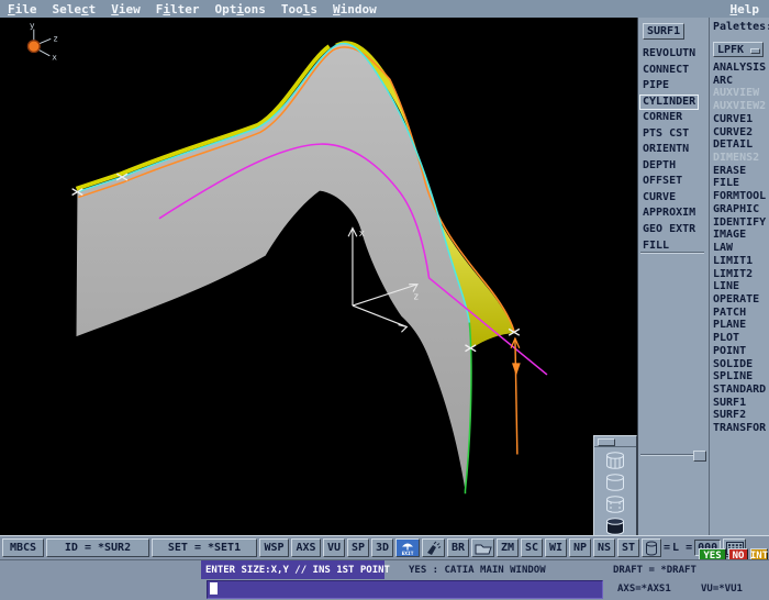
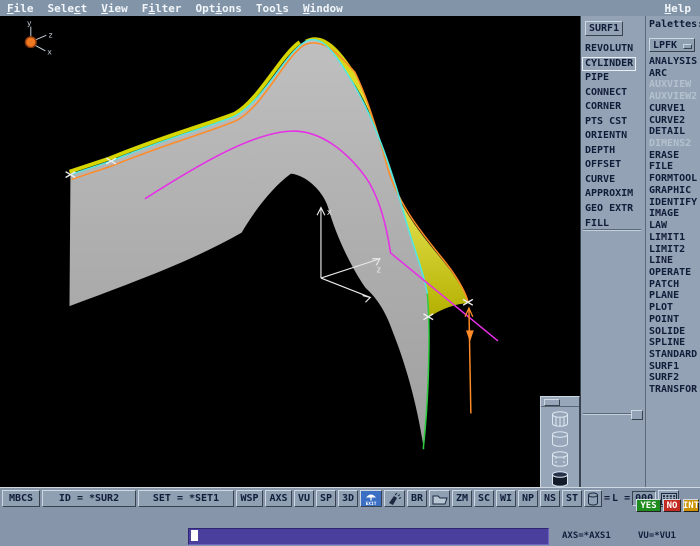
  File
  Select
  View
  Filter
  Options
  Tools
  Window
  Help
  x
  z
  y
  z
  x
  SURF1
  REVOLUTN
- CONNECT
+ CYLINDER
  PIPE
- CYLINDER
+ CONNECT
  CORNER
  PTS CST
  ORIENTN
  DEPTH
  OFFSET
  CURVE
  APPROXIM
  GEO EXTR
  FILL
  Palettes
  LPFK
  ANALYSIS
  ARC
  AUXVIEW
  AUXVIEW2
  CURVE1
  CURVE2
  DETAIL
  DIMENS2
  ERASE
  FILE
  FORMTOOL
  GRAPHIC
  IDENTIFY
  IMAGE
  LAW
  LIMIT1
  LIMIT2
  LINE
  OPERATE
  PATCH
  PLANE
  PLOT
  POINT
  SOLIDE
  SPLINE
  STANDARD
  SURF1
  SURF2
  TRANSFOR
  MBCS
  ID = *SUR2
  SET = *SET1
  WSP
  AXS
  VU
  SP
  3D
  BR
  ZM
  SC
  WI
  NP
  NS
  ST
  =
  L =
  YES
  NO
  INT
- ENTER SIZE:X,Y // INS 1ST POINT
- YES : CATIA MAIN WINDOW
- DRAFT = *DRAFT
  AXS=*AXS1
  VU=*VU1
